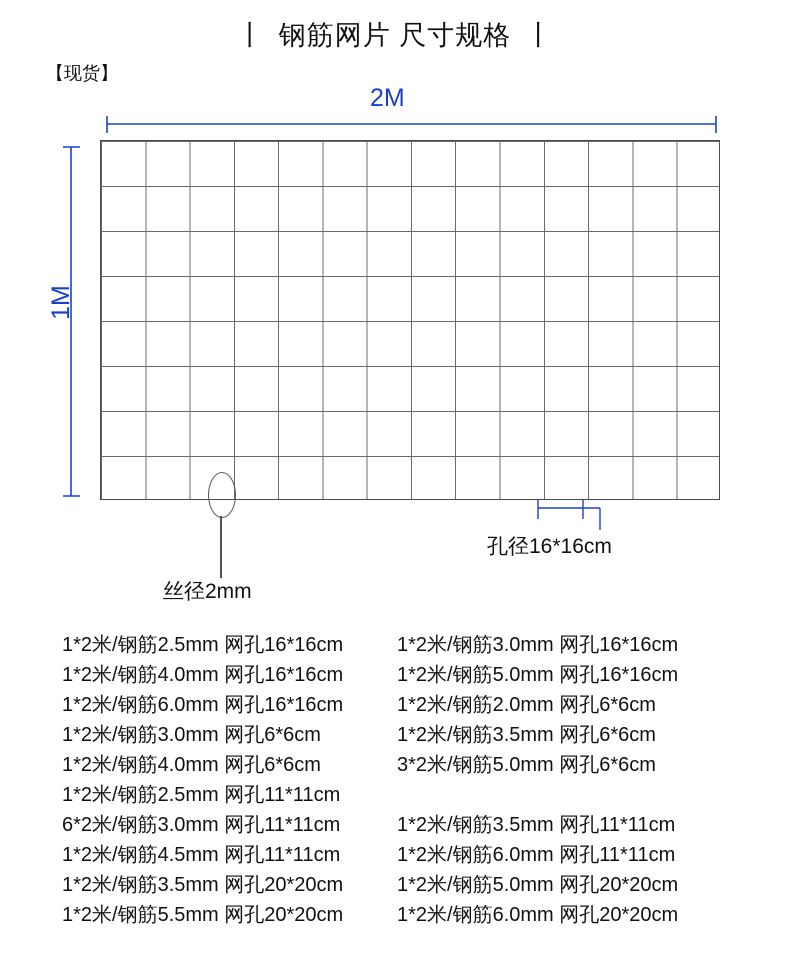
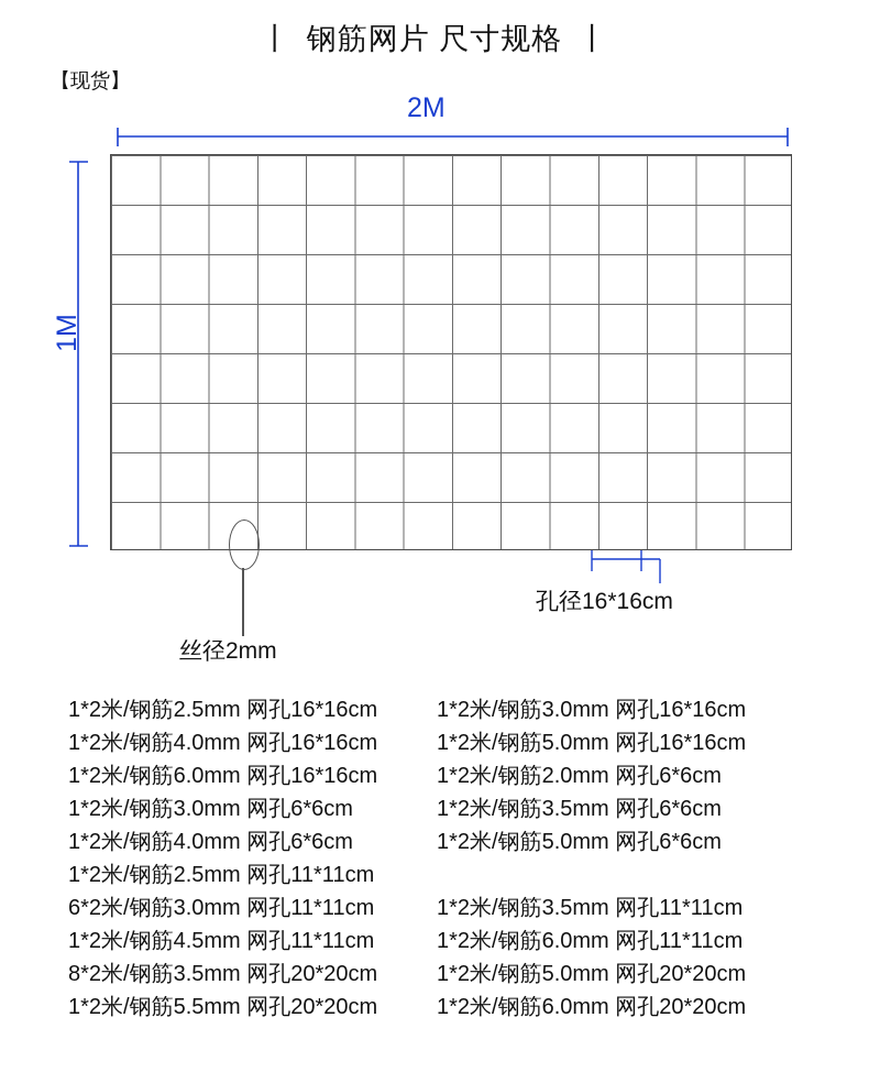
  丨 钢筋网片 尺寸规格 丨
  【现货】
  2M
  丝径2mm
  孔径16*16cm
  1*2米/钢筋2.5mm 网孔16*16cm
  1*2米/钢筋3.0mm 网孔16*16cm
  1*2米/钢筋4.0mm 网孔16*16cm
  1*2米/钢筋5.0mm 网孔16*16cm
  1*2米/钢筋6.0mm 网孔16*16cm
  1*2米/钢筋2.0mm 网孔6*6cm
  1*2米/钢筋3.0mm 网孔6*6cm
  1*2米/钢筋3.5mm 网孔6*6cm
  1*2米/钢筋4.0mm 网孔6*6cm
- 3*2米/钢筋5.0mm 网孔6*6cm
+ 1*2米/钢筋5.0mm 网孔6*6cm
  1*2米/钢筋2.5mm 网孔11*11cm
  6*2米/钢筋3.0mm 网孔11*11cm
  1*2米/钢筋3.5mm 网孔11*11cm
  1*2米/钢筋4.5mm 网孔11*11cm
  1*2米/钢筋6.0mm 网孔11*11cm
- 1*2米/钢筋3.5mm 网孔20*20cm
+ 8*2米/钢筋3.5mm 网孔20*20cm
  1*2米/钢筋5.0mm 网孔20*20cm
  1*2米/钢筋5.5mm 网孔20*20cm
  1*2米/钢筋6.0mm 网孔20*20cm
